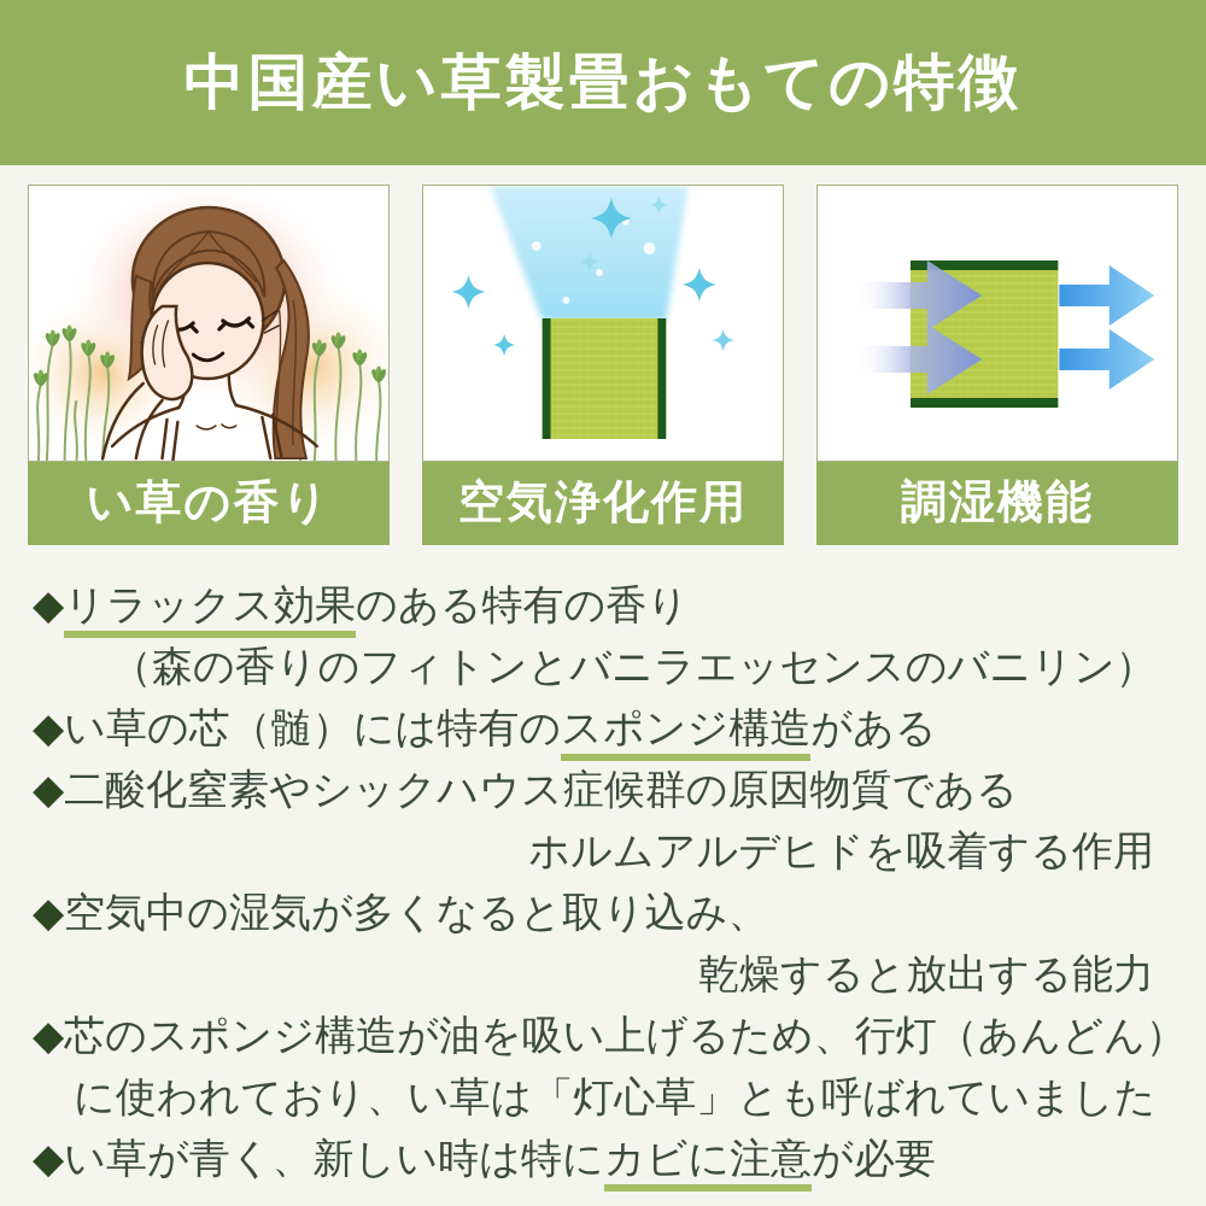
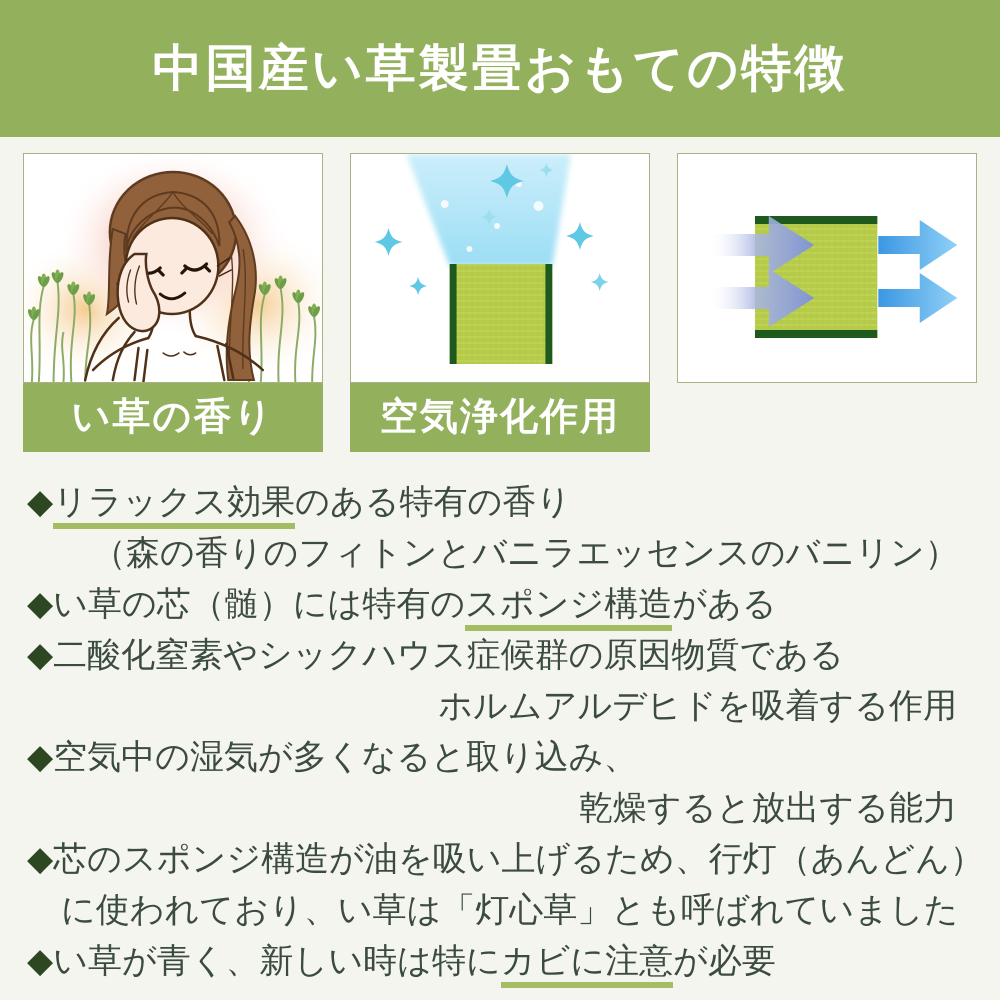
  中国産い草製畳おもての特徴
  い草の香り
  空気浄化作用
- 調湿機能
  ◆リラックス効果のある特有の香り
  （森の香りのフィトンとバニラエッセンスのバニリン）
  ◆い草の芯（髄）には特有のスポンジ構造がある
  ◆二酸化窒素やシックハウス症候群の原因物質である
  ホルムアルデヒドを吸着する作用
  ◆空気中の湿気が多くなると取り込み、
  乾燥すると放出する能力
  ◆芯のスポンジ構造が油を吸い上げるため、行灯（あんどん）
  に使われており、い草は「灯心草」とも呼ばれていました
  ◆い草が青く、新しい時は特にカビに注意が必要
